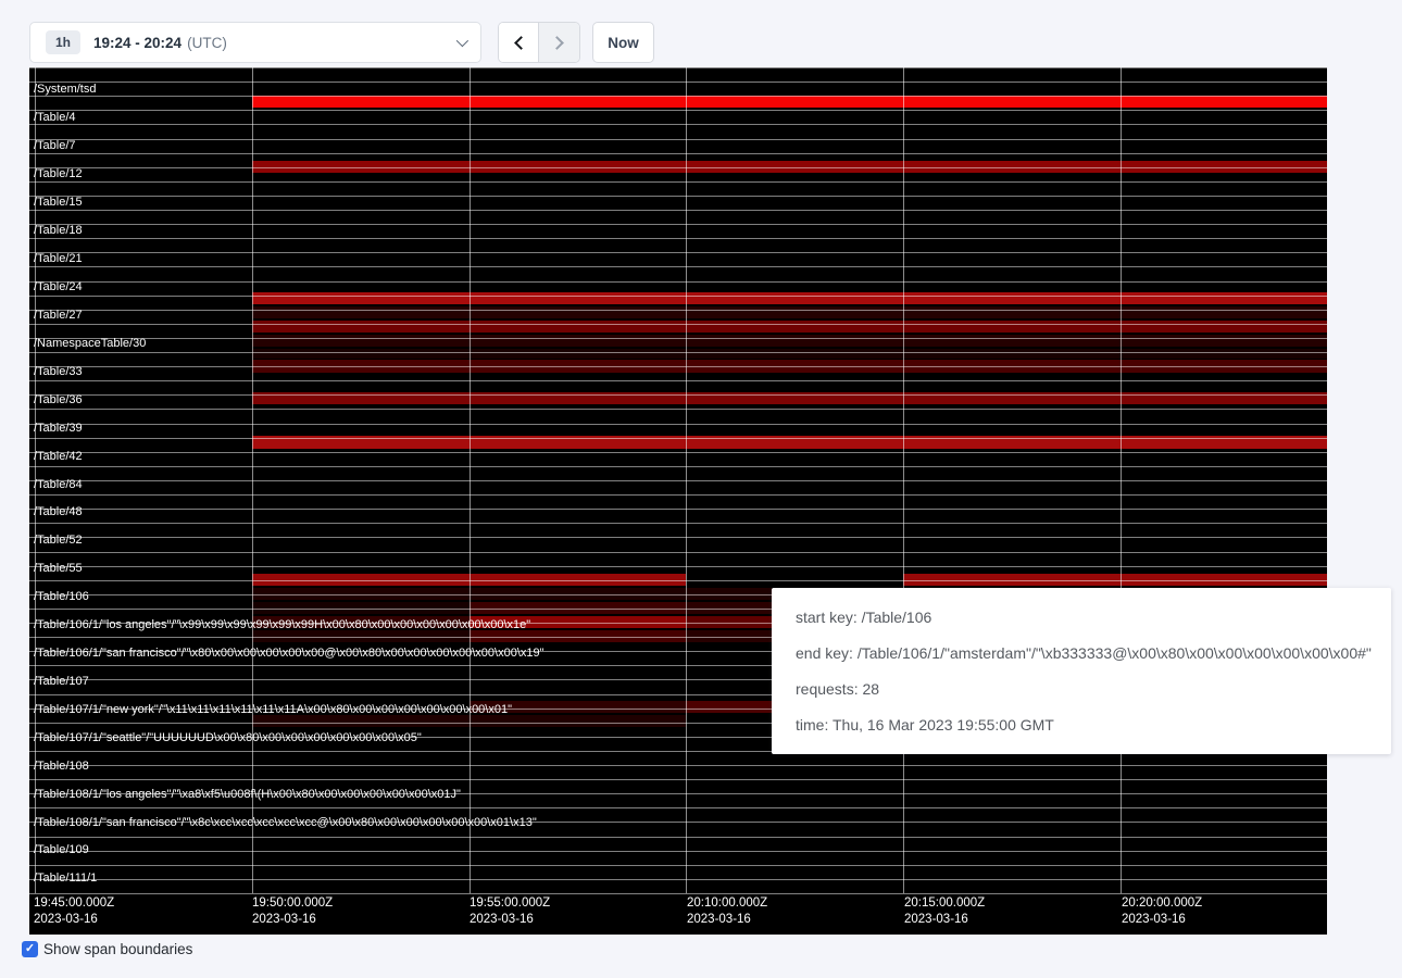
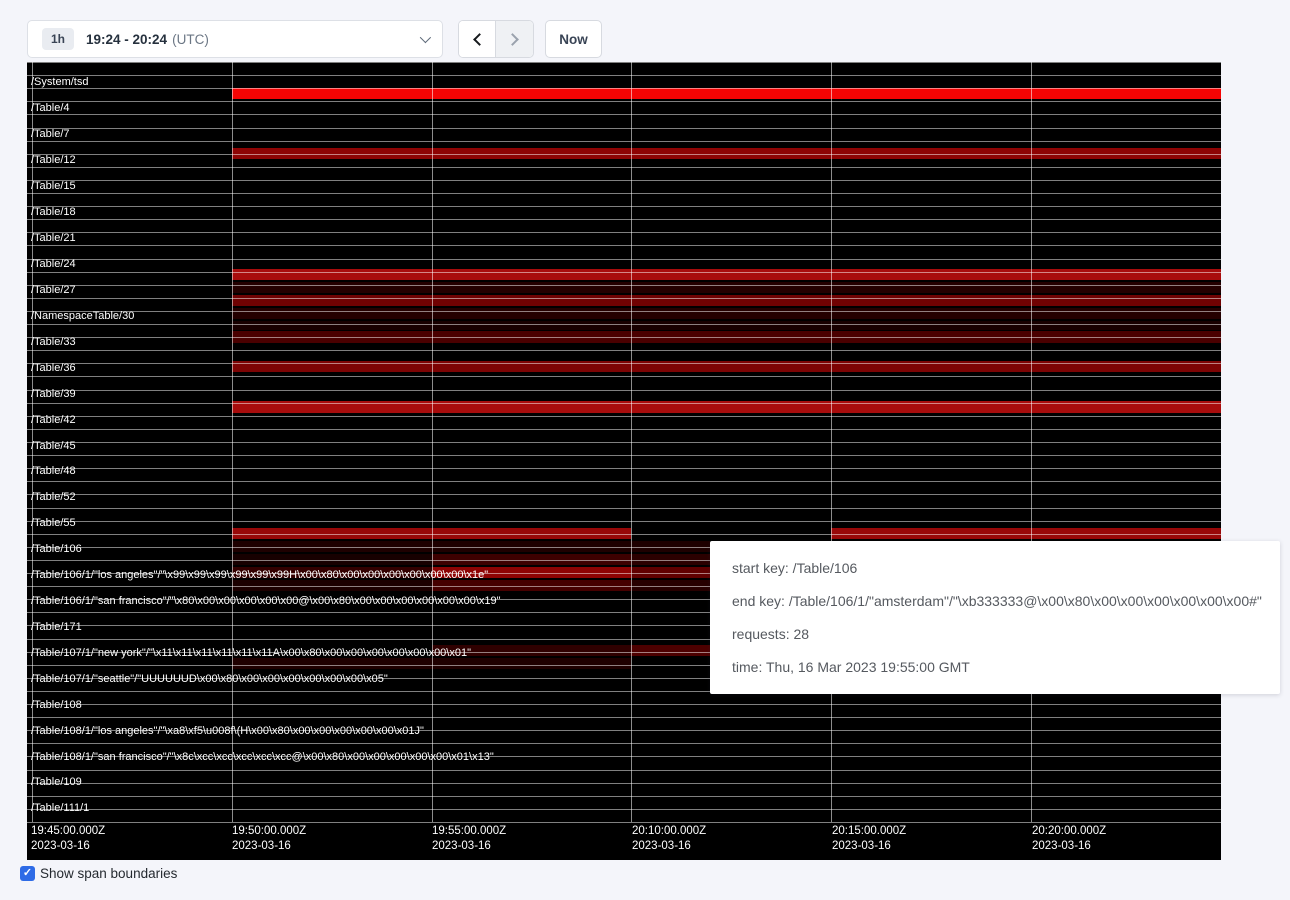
  1h
  19:24 - 20:24
  (UTC)
  Now
  /System/tsd
  /Table/4
  /Table/7
  /Table/12
  /Table/15
  /Table/18
  /Table/21
  /Table/24
  /Table/27
  /NamespaceTable/30
  /Table/33
  /Table/36
  /Table/39
  /Table/42
- /Table/84
+ /Table/45
  /Table/48
  /Table/52
  /Table/55
  /Table/106
  /Table/106/1/"los angeles"/"\x99\x99\x99\x99\x99\x99H\x00\x80\x00\x00\x00\x00\x00\x00\x1e"
  /Table/106/1/"san francisco"/"\x80\x00\x00\x00\x00\x00@\x00\x80\x00\x00\x00\x00\x00\x00\x19"
- /Table/107
+ /Table/171
  /Table/107/1/"new york"/"\x11\x11\x11\x11\x11\x11A\x00\x80\x00\x00\x00\x00\x00\x00\x01"
  /Table/107/1/"seattle"/"UUUUUUD\x00\x80\x00\x00\x00\x00\x00\x00\x05"
  /Table/108
  /Table/108/1/"los angeles"/"\xa8\xf5\u008f\(H\x00\x80\x00\x00\x00\x00\x00\x01J"
  /Table/108/1/"san francisco"/"\x8c\xcc\xcc\xcc\xcc\xcc@\x00\x80\x00\x00\x00\x00\x00\x01\x13"
  /Table/109
  /Table/111/1
  19:45:00.000Z
  2023-03-16
  19:50:00.000Z
  2023-03-16
  19:55:00.000Z
  2023-03-16
  20:10:00.000Z
  2023-03-16
  20:15:00.000Z
  2023-03-16
  20:20:00.000Z
  2023-03-16
  start key: /Table/106
  end key: /Table/106/1/"amsterdam"/"\xb333333@\x00\x80\x00\x00\x00\x00\x00\x00#"
  requests: 28
  time: Thu, 16 Mar 2023 19:55:00 GMT
  ✓
  Show span boundaries
